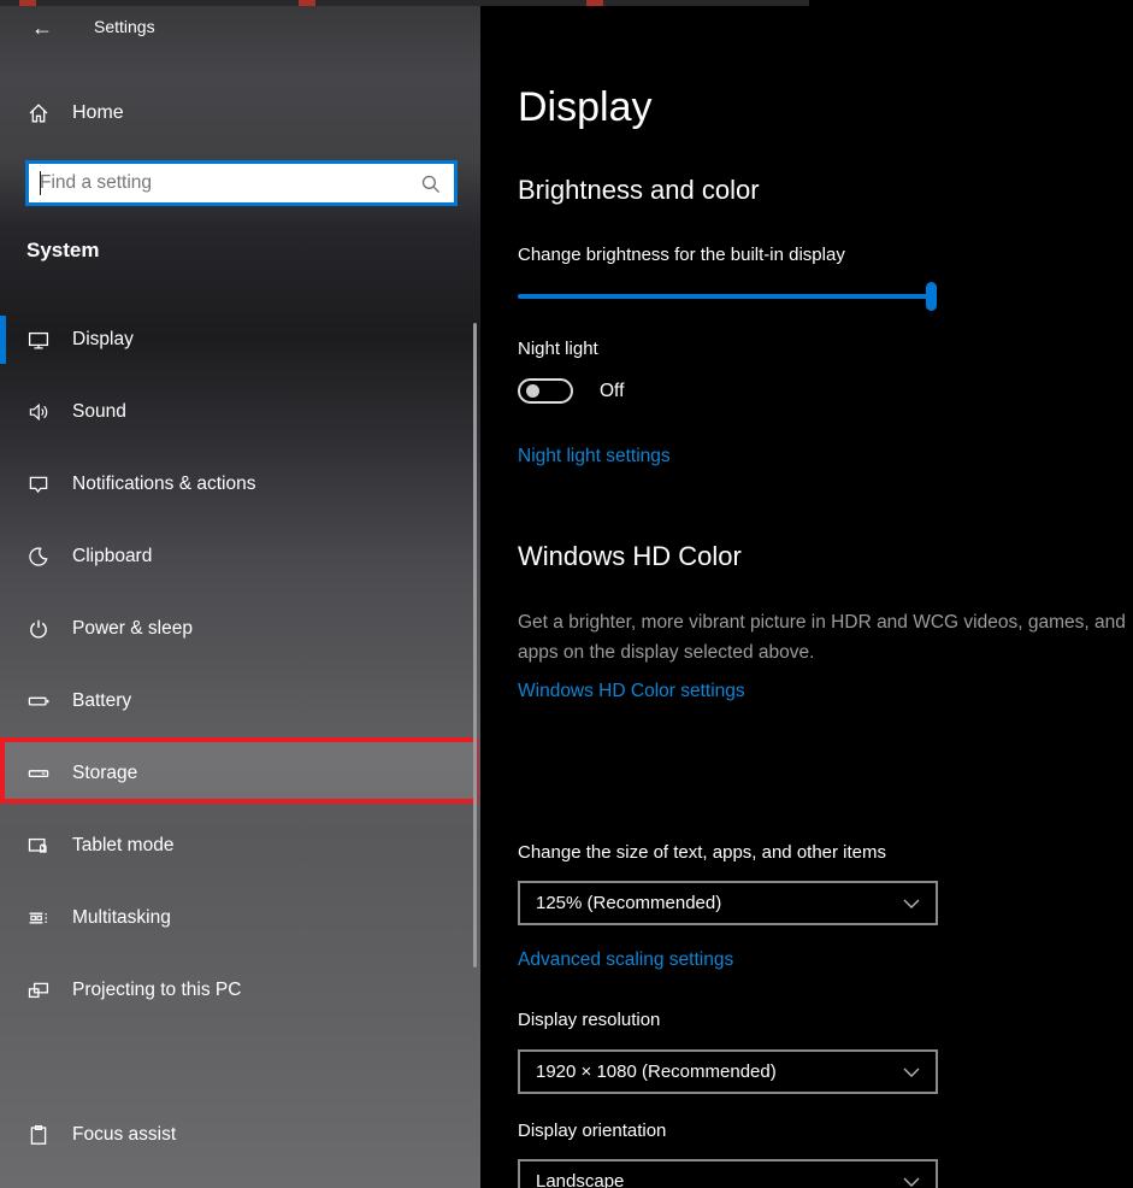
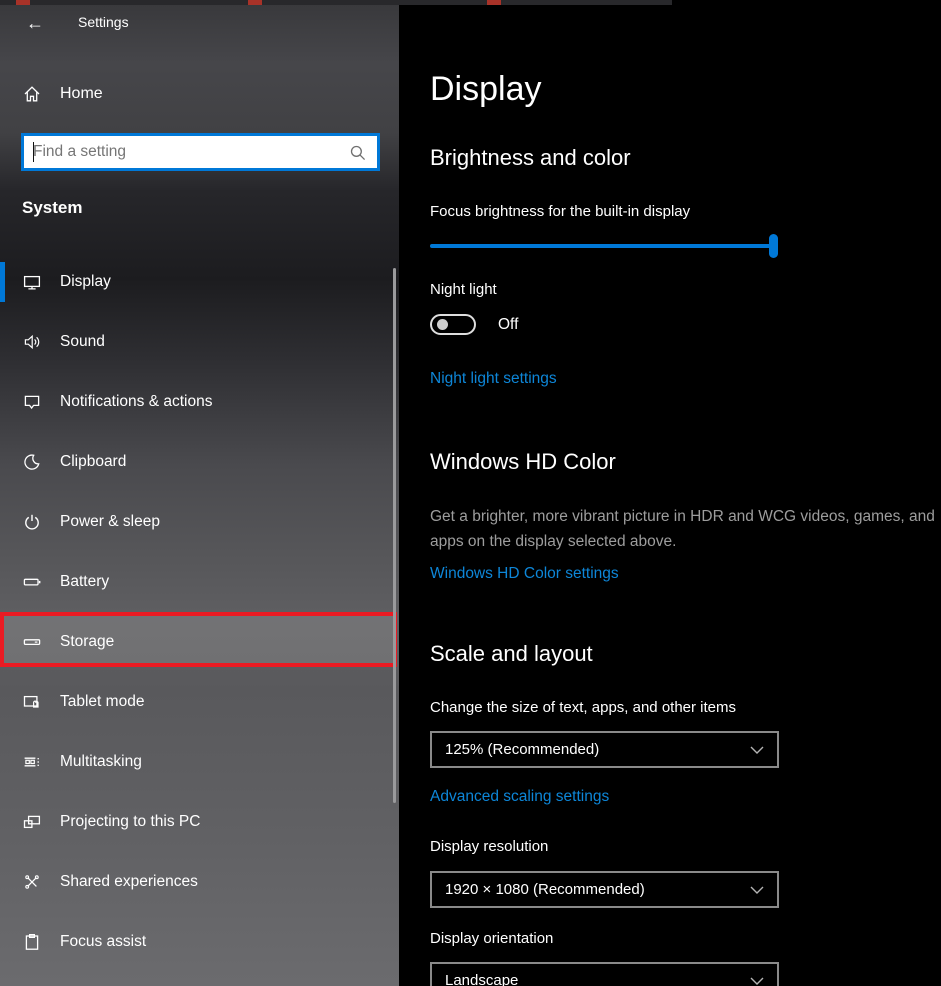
  ←
  Settings
  Home
  Find a setting
  System
  Display
  Sound
  Notifications & actions
  Clipboard
  Power & sleep
  Battery
  Storage
  Tablet mode
  Multitasking
  Projecting to this PC
+ Shared experiences
  Focus assist
  Display
  Brightness and color
- Change brightness for the built-in display
+ Focus brightness for the built-in display
  Night light
  Off
  Night light settings
  Windows HD Color
  Get a brighter, more vibrant picture in HDR and WCG videos, games, and apps on the display selected above.
  Windows HD Color settings
+ Scale and layout
  Change the size of text, apps, and other items
  125% (Recommended)
  Advanced scaling settings
  Display resolution
  1920 × 1080 (Recommended)
  Display orientation
  Landscape
